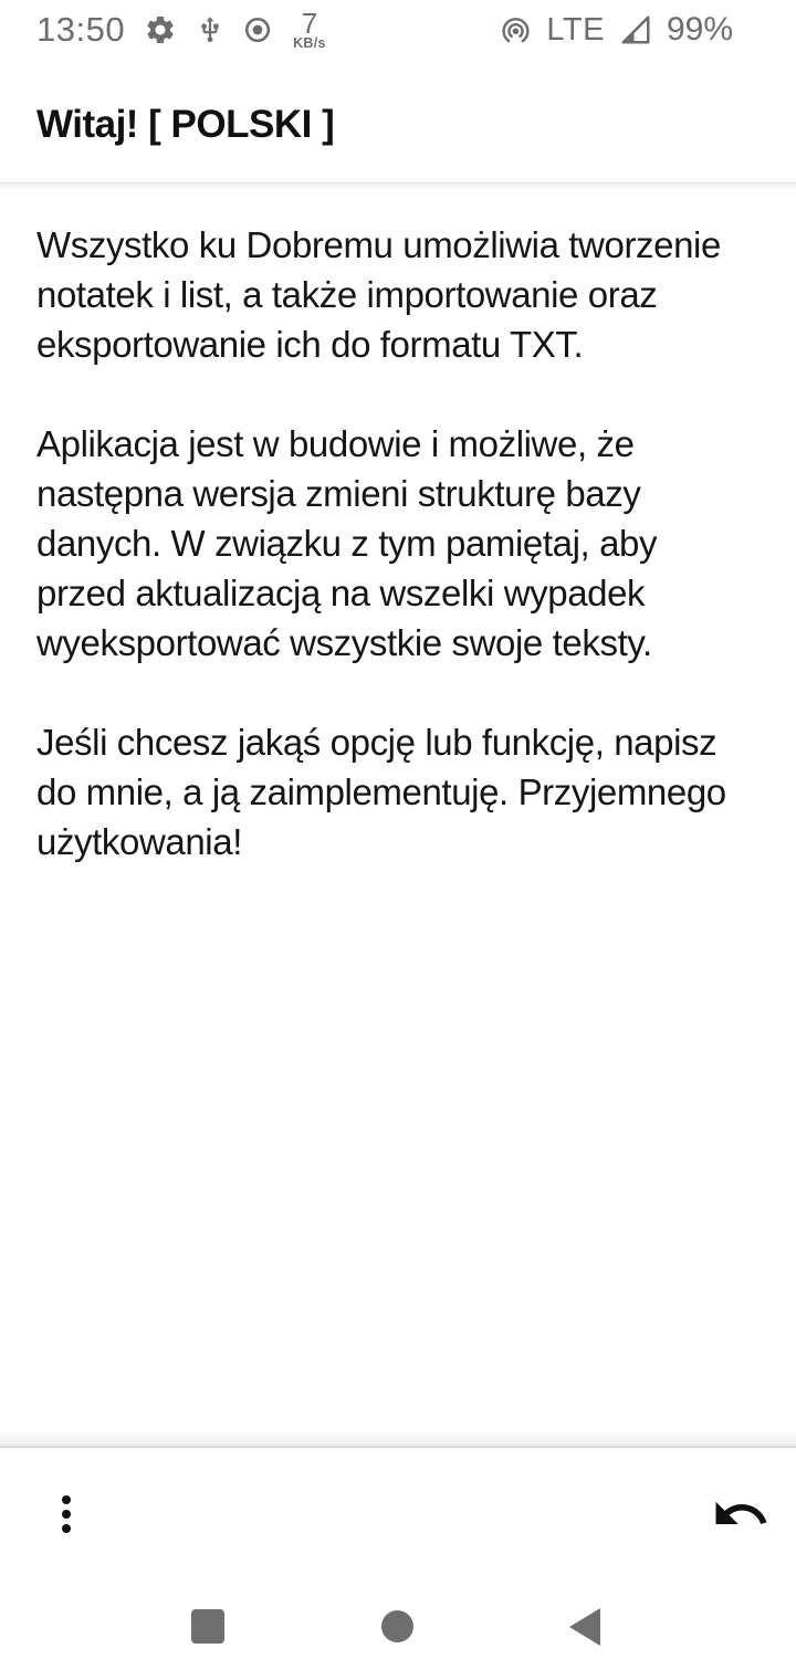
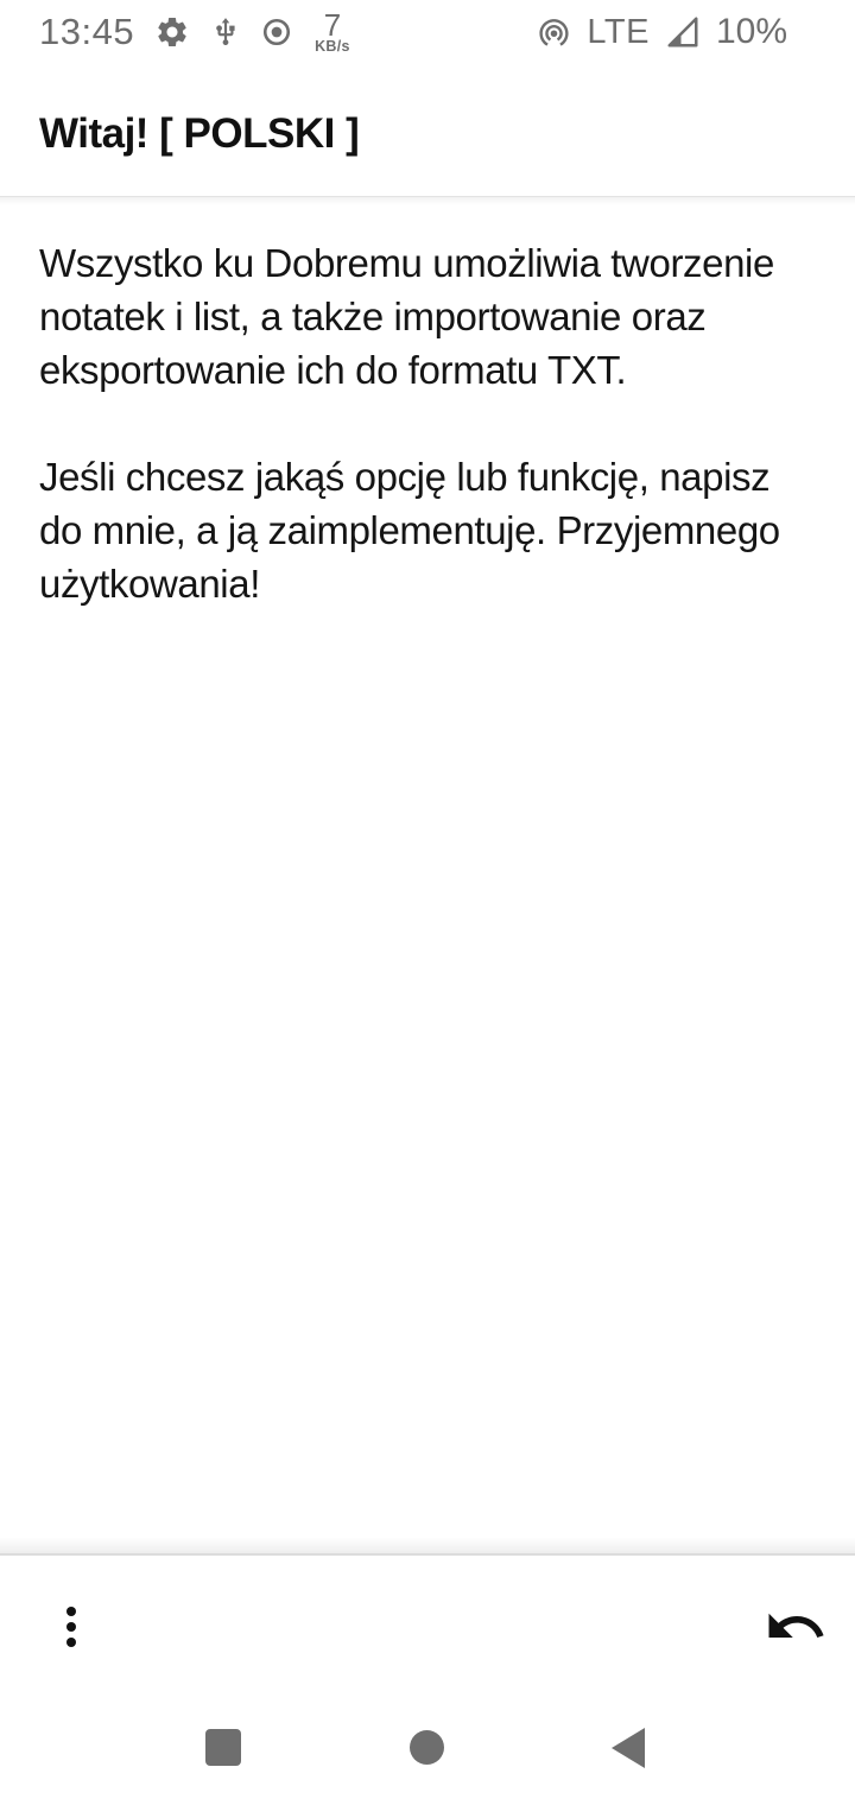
- 13:50
+ 13:45
  7
  KB/s
  LTE
- 99%
+ 10%
  Witaj! [ POLSKI ]
  Wszystko ku Dobremu umożliwia tworzenie
  notatek i list, a także importowanie oraz
  eksportowanie ich do formatu TXT.
- Aplikacja jest w budowie i możliwe, że
- następna wersja zmieni strukturę bazy
- danych. W związku z tym pamiętaj, aby
- przed aktualizacją na wszelki wypadek
- wyeksportować wszystkie swoje teksty.
  Jeśli chcesz jakąś opcję lub funkcję, napisz
  do mnie, a ją zaimplementuję. Przyjemnego
  użytkowania!
